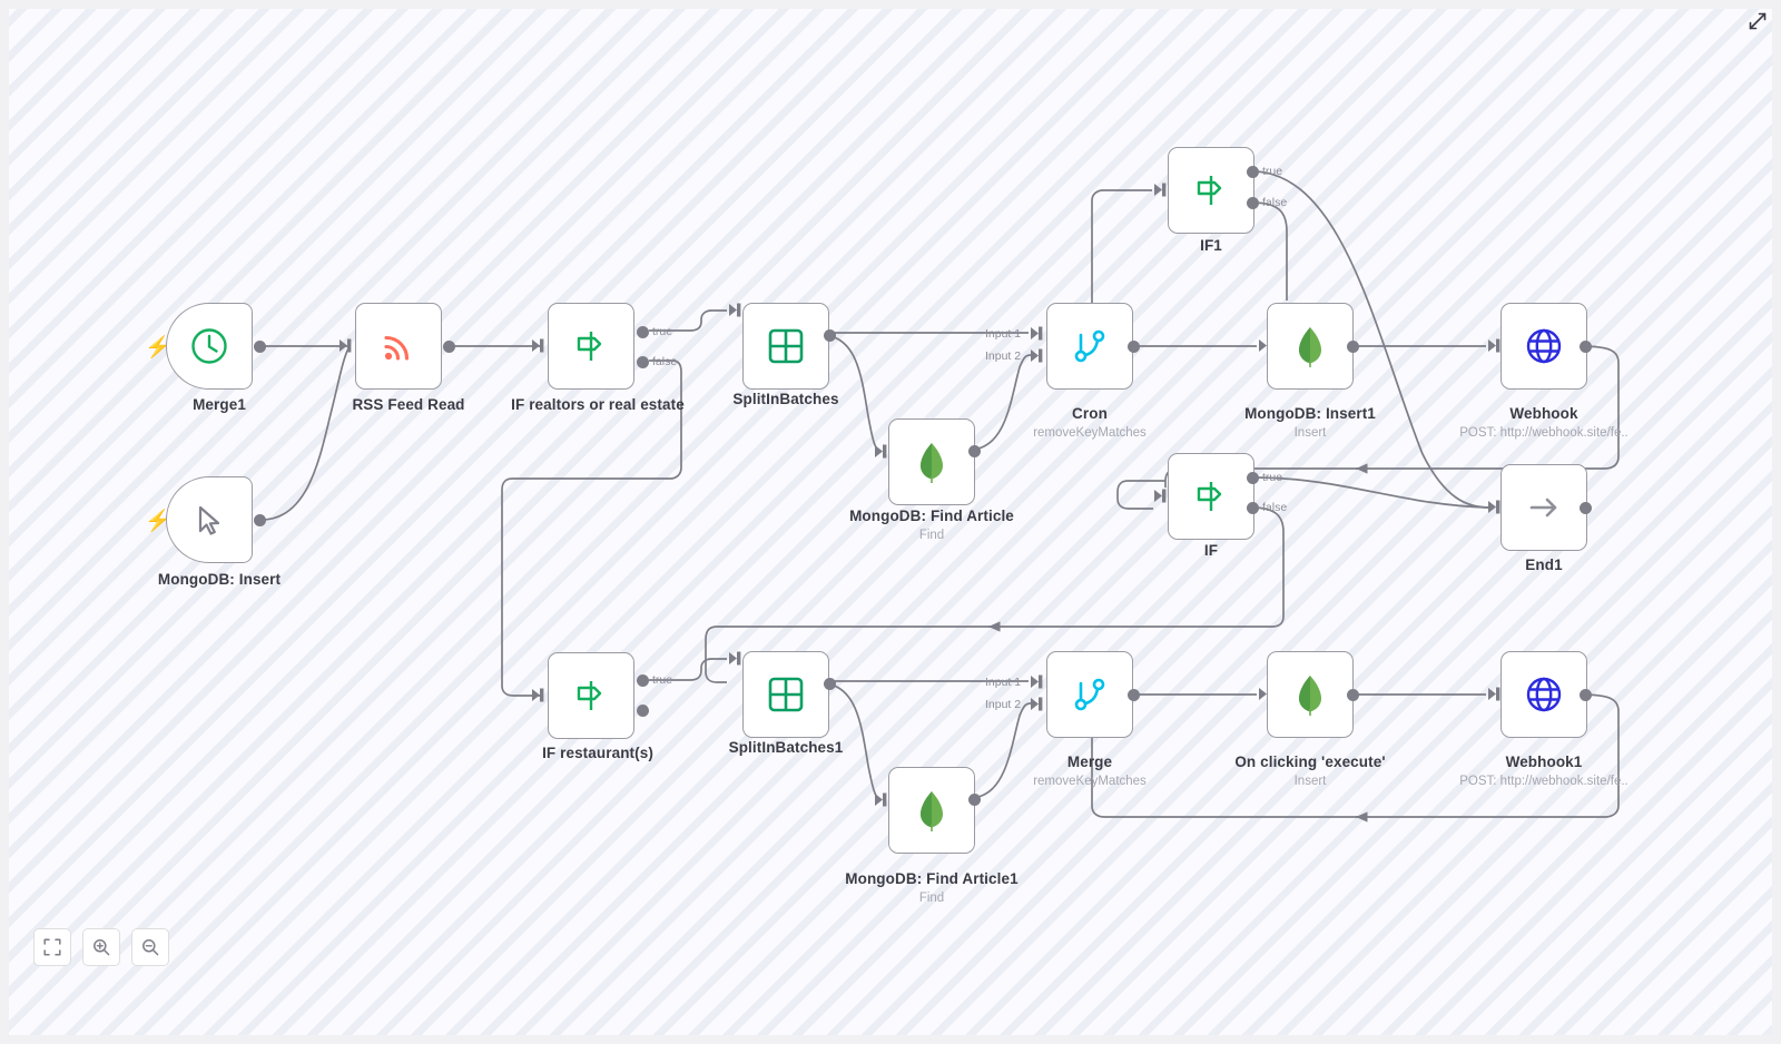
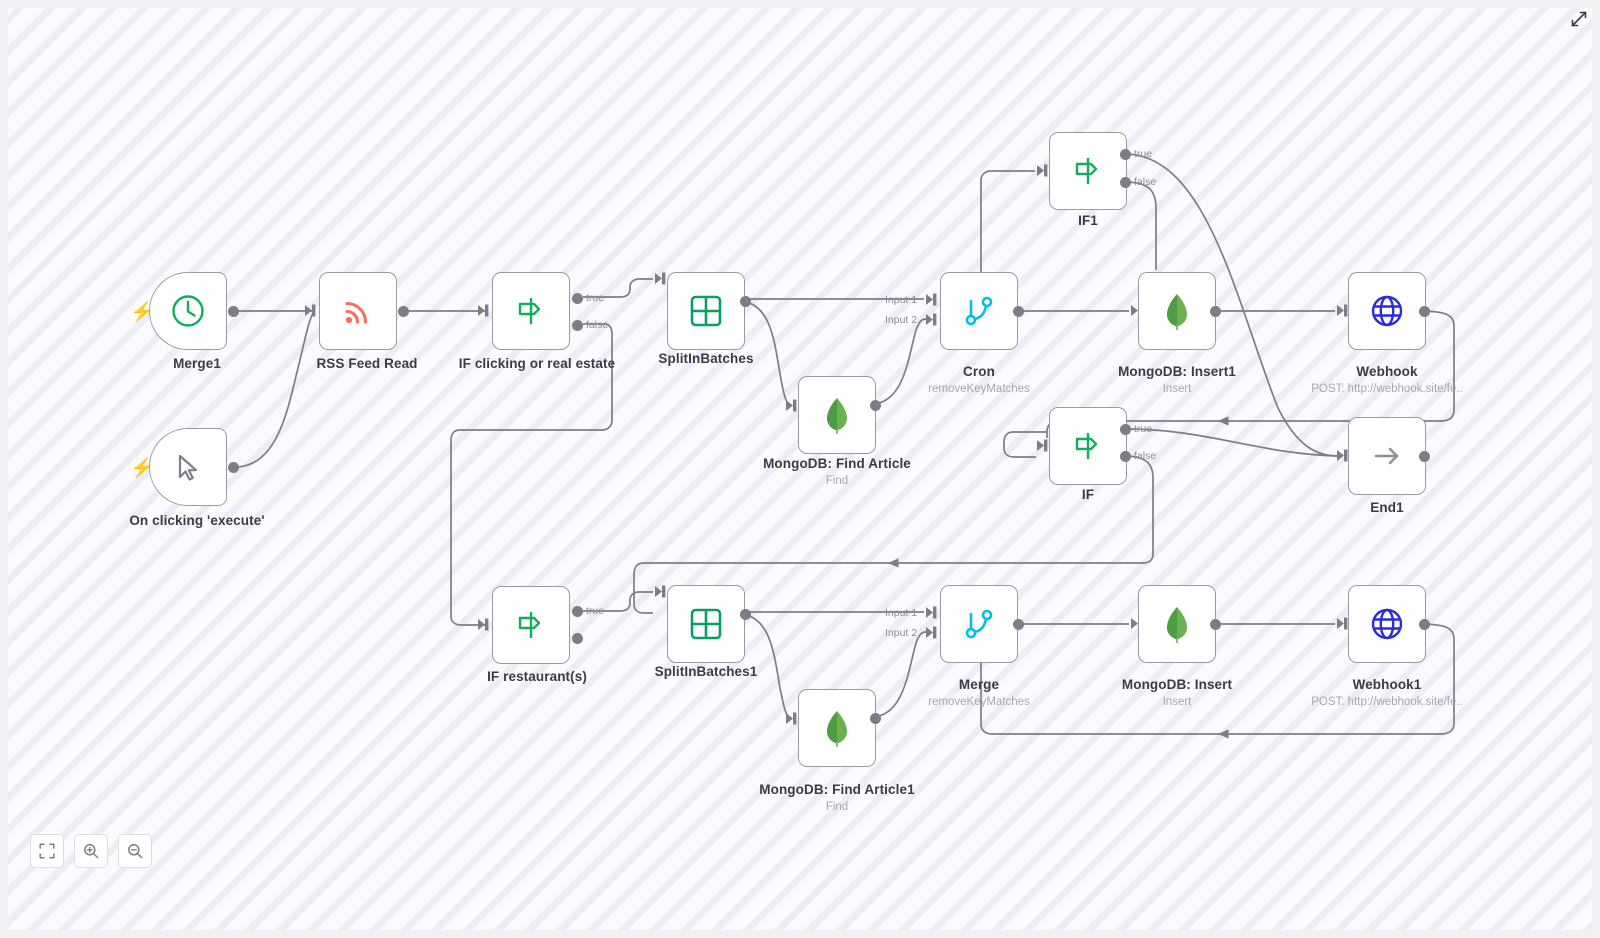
  ⚡
  Merge1
  ⚡
- MongoDB: Insert
+ On clicking 'execute'
  RSS Feed Read
  true
  false
- IF realtors or real estate
+ IF clicking or real estate
  SplitInBatches
  MongoDB: Find Article
  Find
  Input 1
  Input 2
  Cron
  removeKeyMatches
  true
  false
  IF1
  MongoDB: Insert1
  Insert
  Webhook
  POST: http://webhook.site/fe..
  true
  false
  IF
  End1
  true
  IF restaurant(s)
  SplitInBatches1
  MongoDB: Find Article1
  Find
  Input 1
  Input 2
  Merge
  removeKeyMatches
- On clicking 'execute'
+ MongoDB: Insert
  Insert
  Webhook1
  POST: http://webhook.site/fe..
